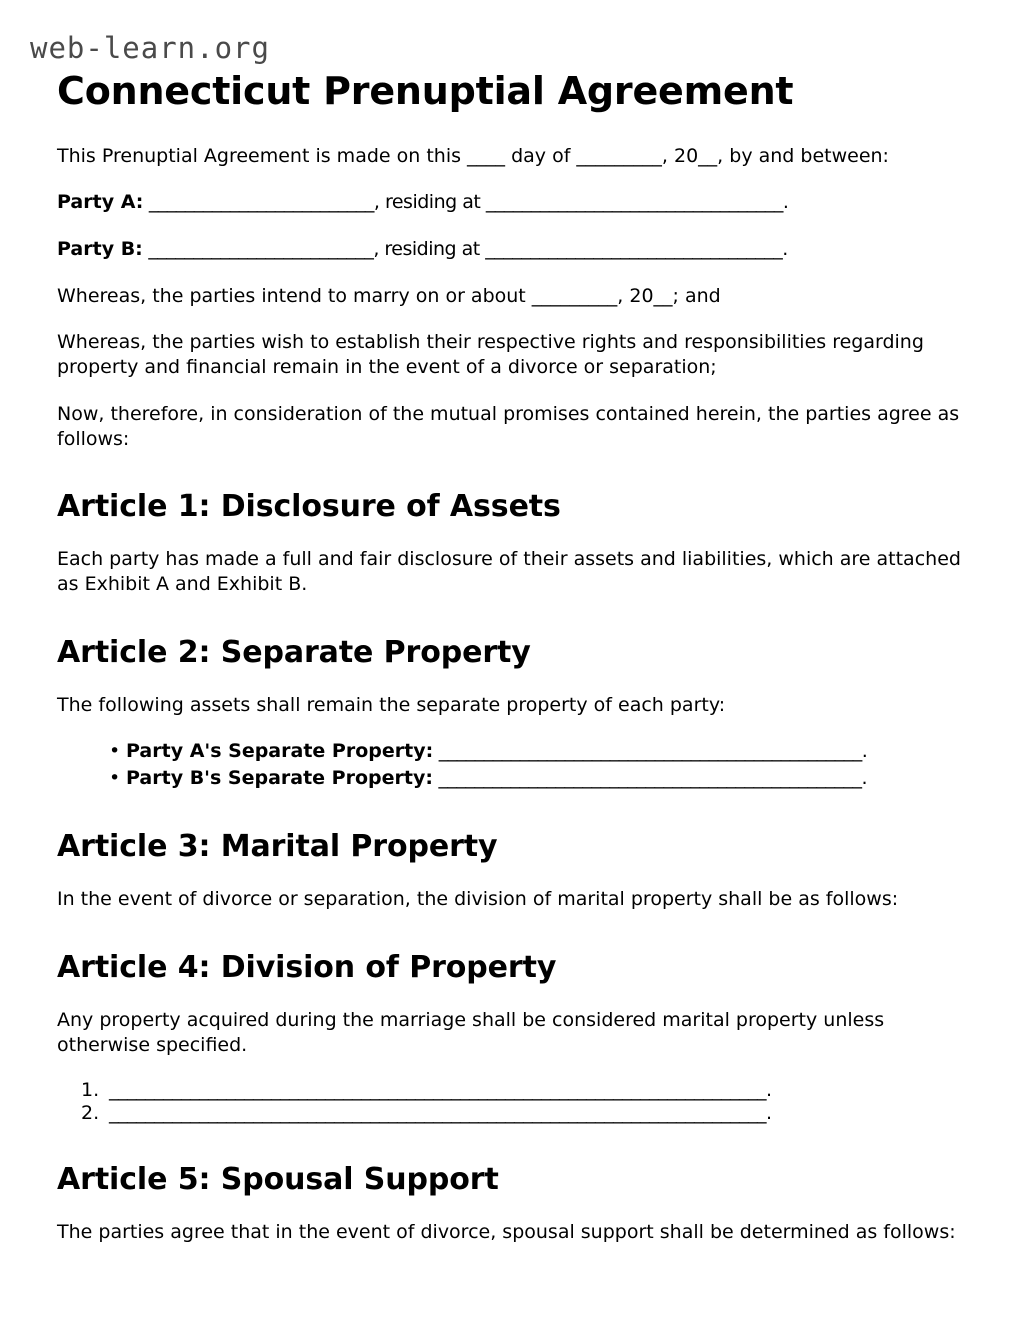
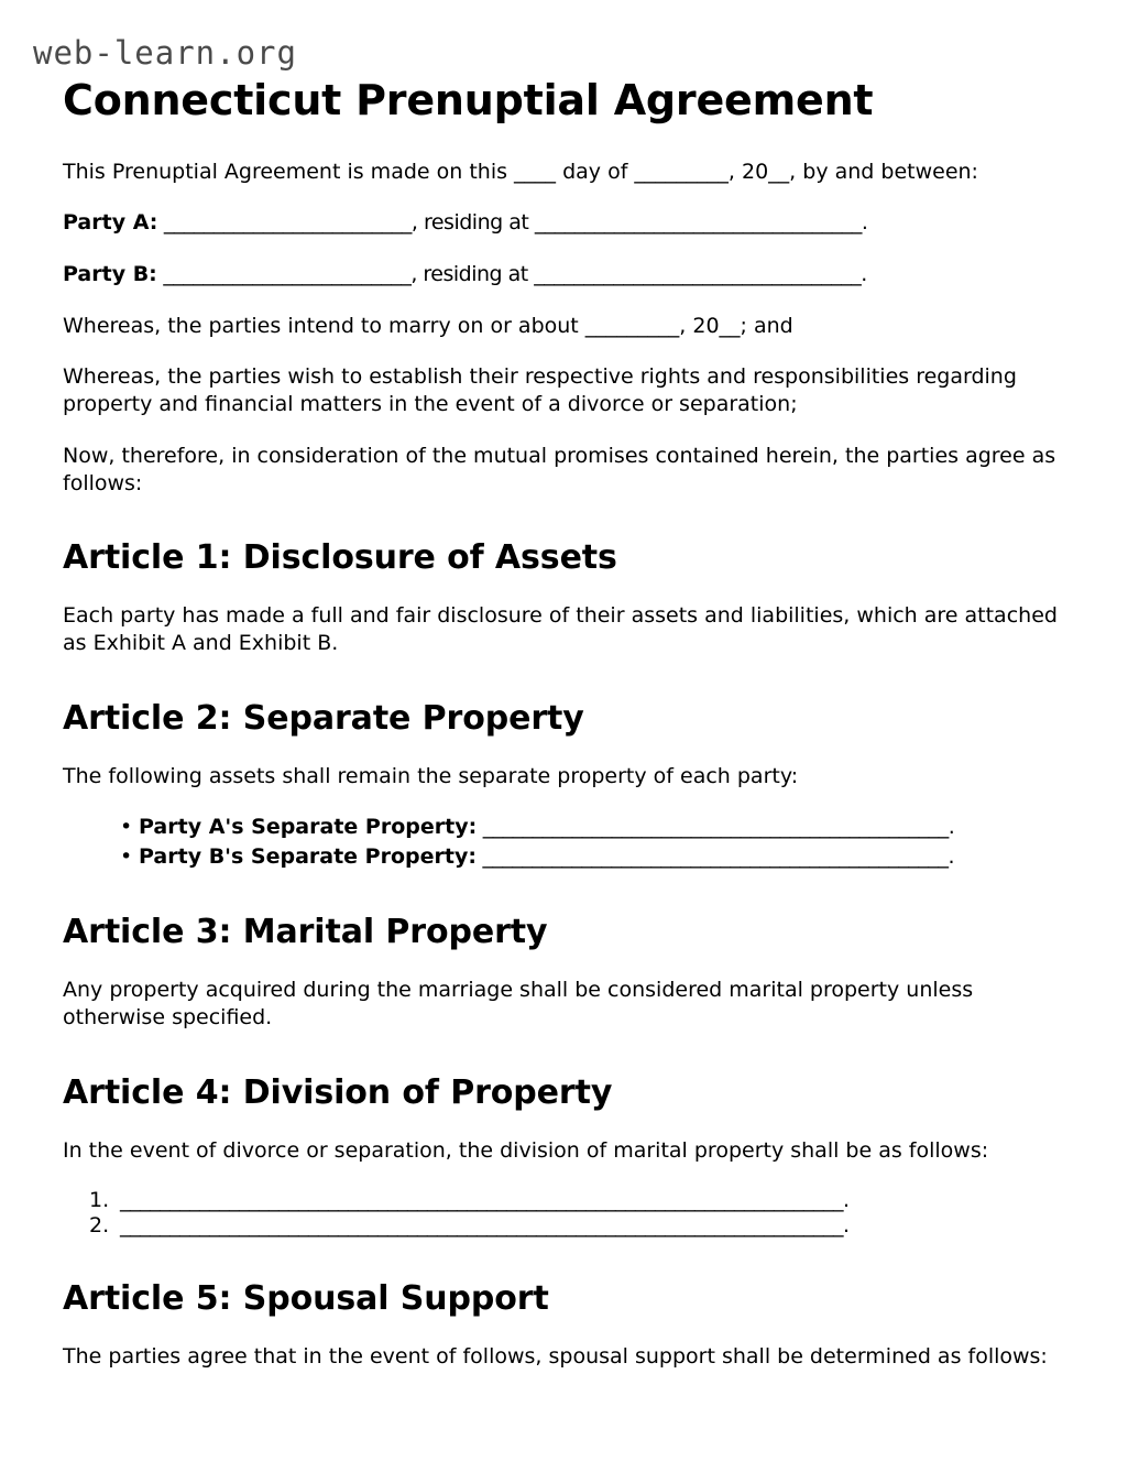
  web-learn.org
  Connecticut Prenuptial Agreement
  This Prenuptial Agreement is made on this ____ day of _________, 20__, by and between:
  Party A: _________________________, residing at _________________________________.
  Party B: _________________________, residing at _________________________________.
  Whereas, the parties intend to marry on or about _________, 20__; and
- Whereas, the parties wish to establish their respective rights and responsibilities regarding property and financial remain in the event of a divorce or separation;
+ Whereas, the parties wish to establish their respective rights and responsibilities regarding property and financial matters in the event of a divorce or separation;
  Now, therefore, in consideration of the mutual promises contained herein, the parties agree as follows:
  Article 1: Disclosure of Assets
  Each party has made a full and fair disclosure of their assets and liabilities, which are attached as Exhibit A and Exhibit B.
  Article 2: Separate Property
  The following assets shall remain the separate property of each party:
  Party A's Separate Property: _______________________________________________.
  Party B's Separate Property: _______________________________________________.
  Article 3: Marital Property
- In the event of divorce or separation, the division of marital property shall be as follows:
+ Any property acquired during the marriage shall be considered marital property unless otherwise specified.
  Article 4: Division of Property
- Any property acquired during the marriage shall be considered marital property unless otherwise specified.
+ In the event of divorce or separation, the division of marital property shall be as follows:
  _________________________________________________________________________.
  _________________________________________________________________________.
  Article 5: Spousal Support
- The parties agree that in the event of divorce, spousal support shall be determined as follows:
+ The parties agree that in the event of follows, spousal support shall be determined as follows:
